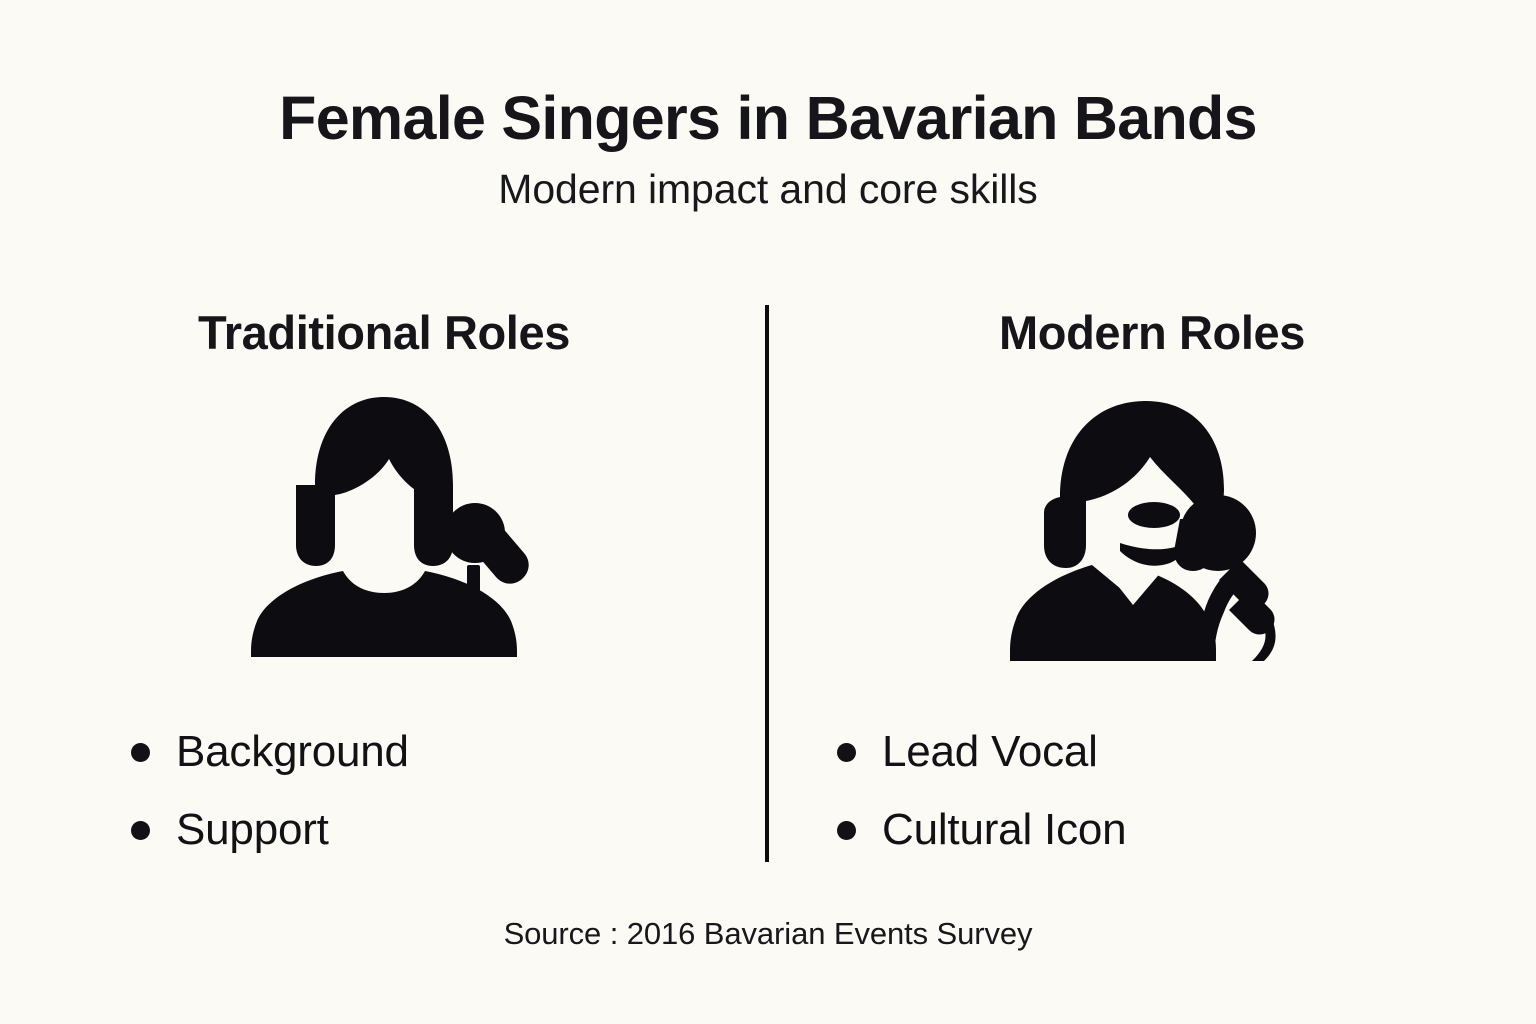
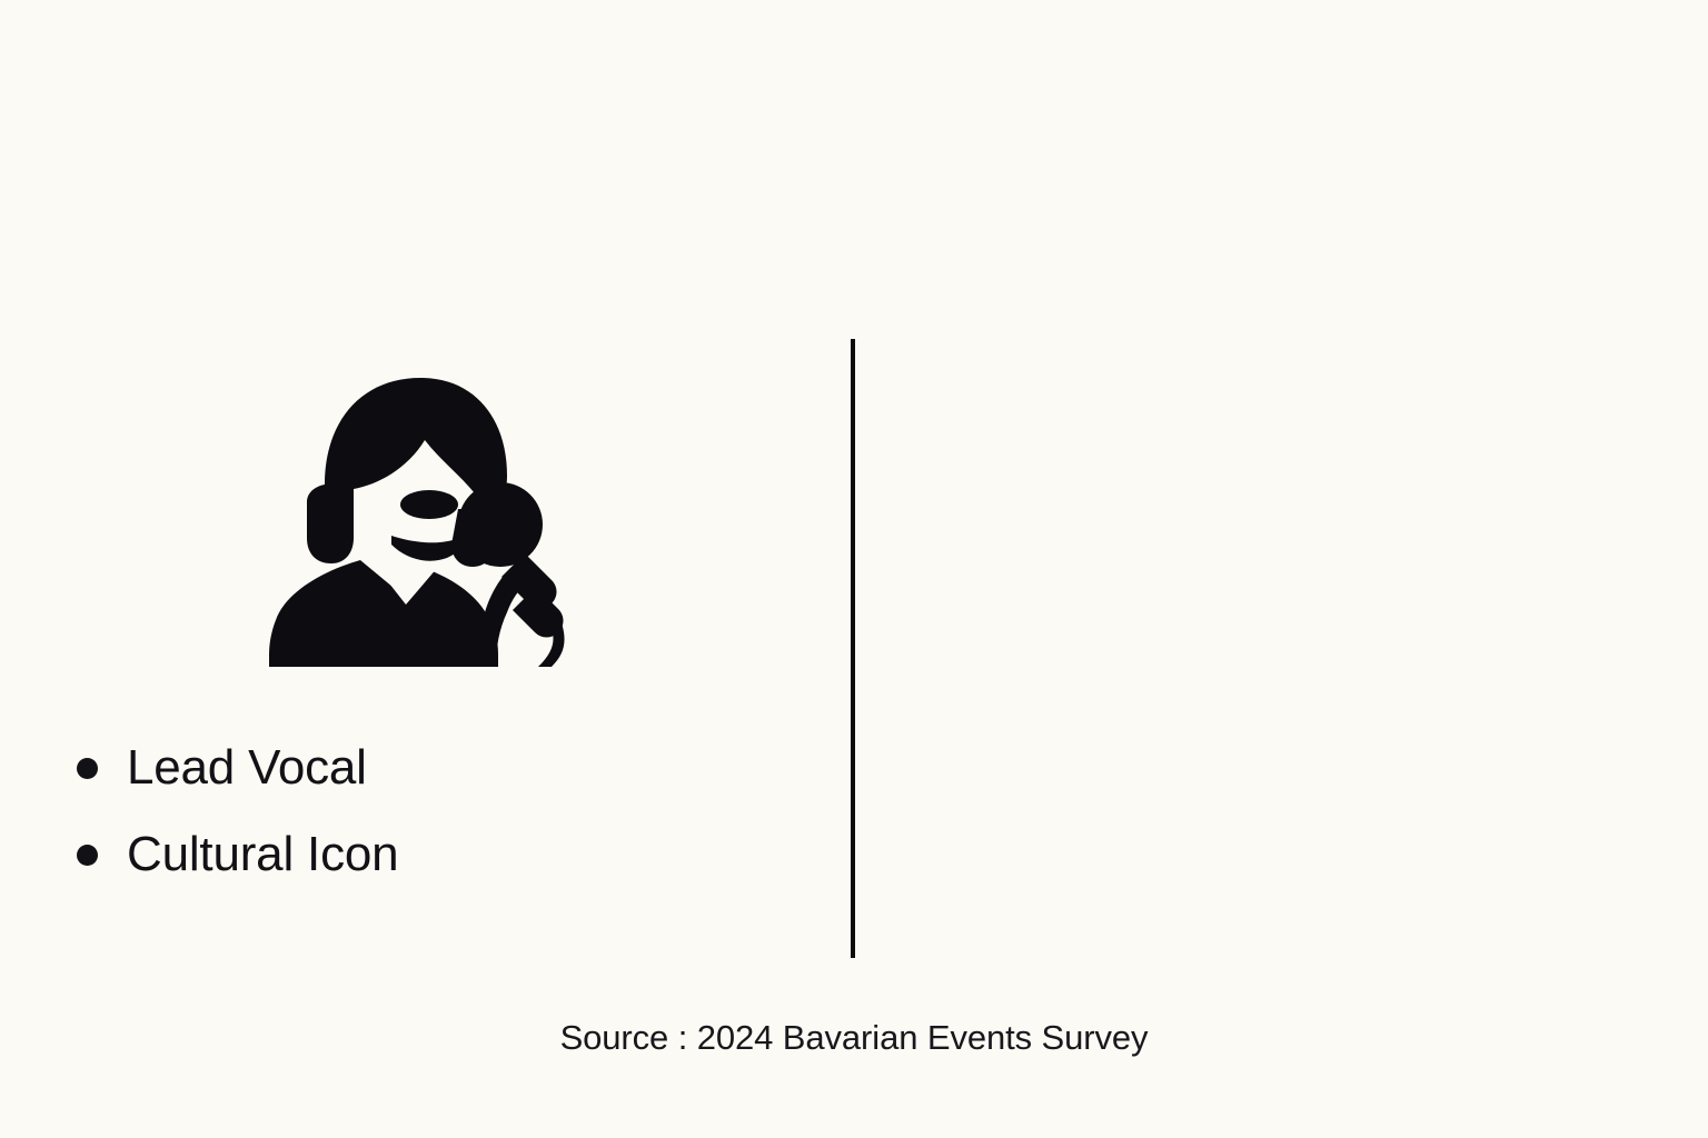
- Female Singers in Bavarian Bands
- Modern impact and core skills
- Traditional Roles
- Background
- Support
- Modern Roles
  Lead Vocal
  Cultural Icon
- Source : 2016 Bavarian Events Survey
+ Source : 2024 Bavarian Events Survey
